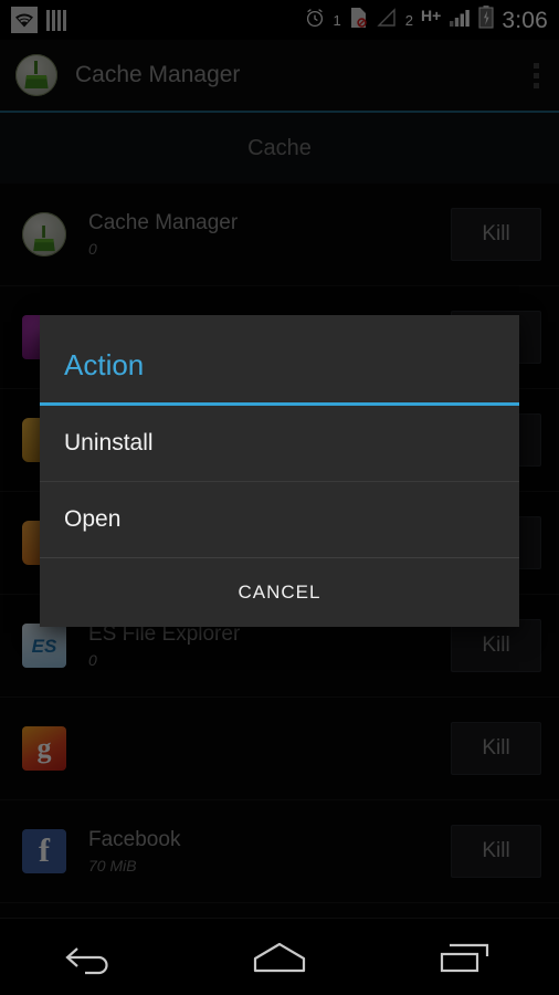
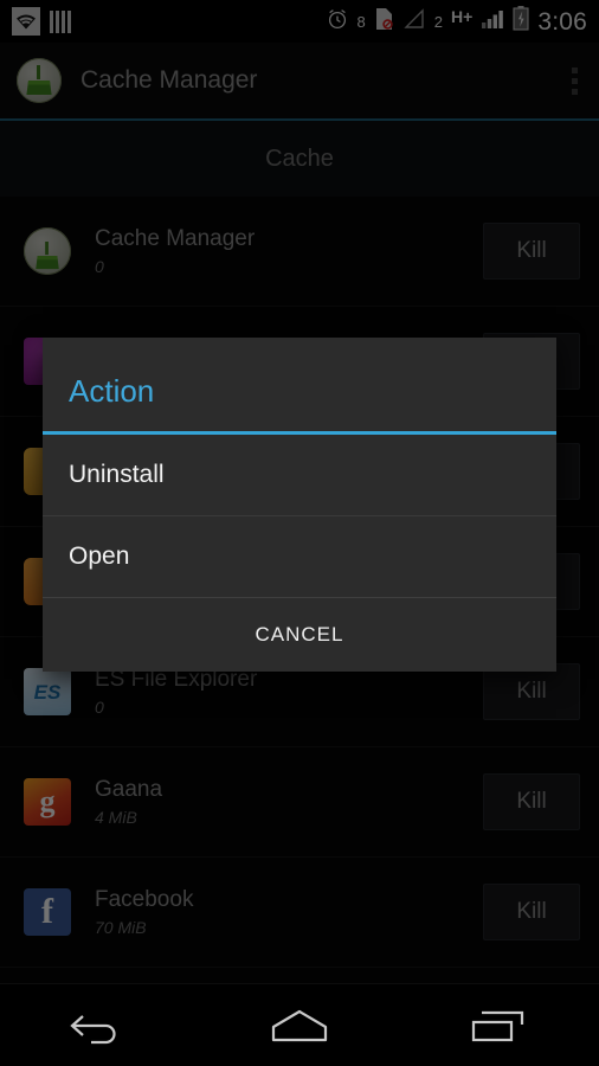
- 1
+ 8
  2
  H+
  3:06
  Cache Manager
  Cache
  Cache Manager
  0
  Kill
  ES
  ES File Explorer
  0
  Kill
  g
+ Gaana
+ 4 MiB
  Kill
  f
  Facebook
  70 MiB
  Kill
  Action
  Uninstall
  Open
  CANCEL
